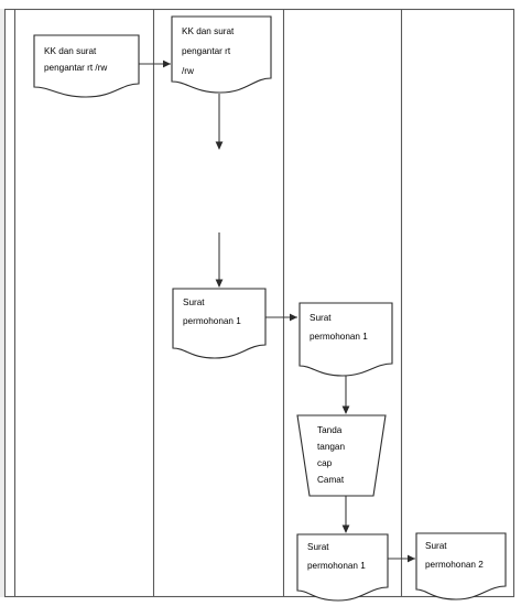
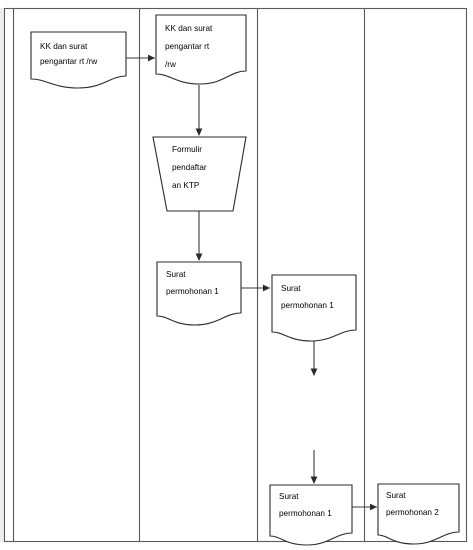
  KK dan surat
  pengantar rt /rw
  KK dan surat
  pengantar rt
  /rw
+ Formulir
+ pendaftar
+ an KTP
  Surat
  permohonan 1
  Surat
  permohonan 1
- Tanda
- tangan
- cap
- Camat
  Surat
  permohonan 1
  Surat
  permohonan 2
